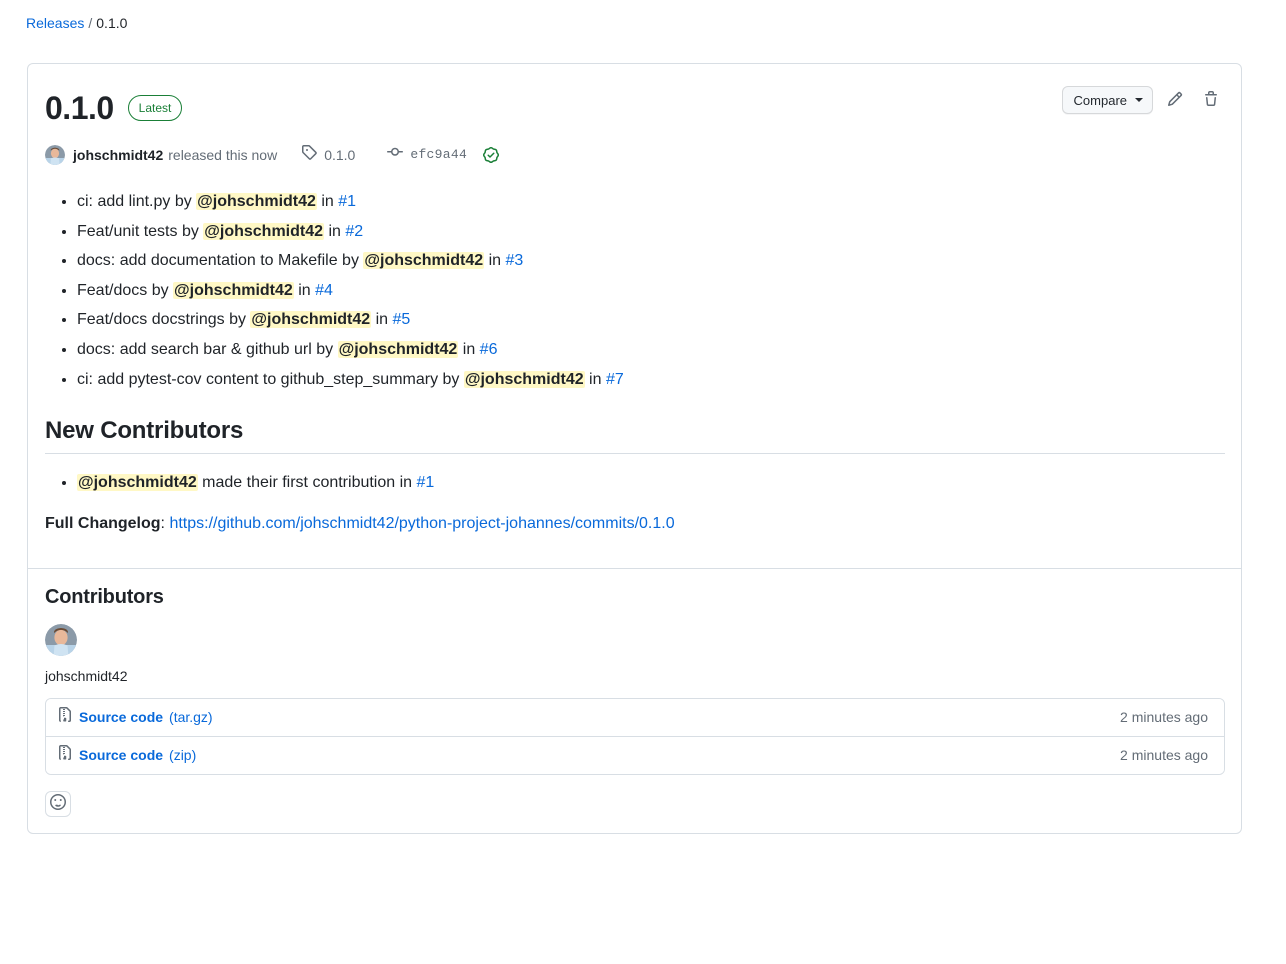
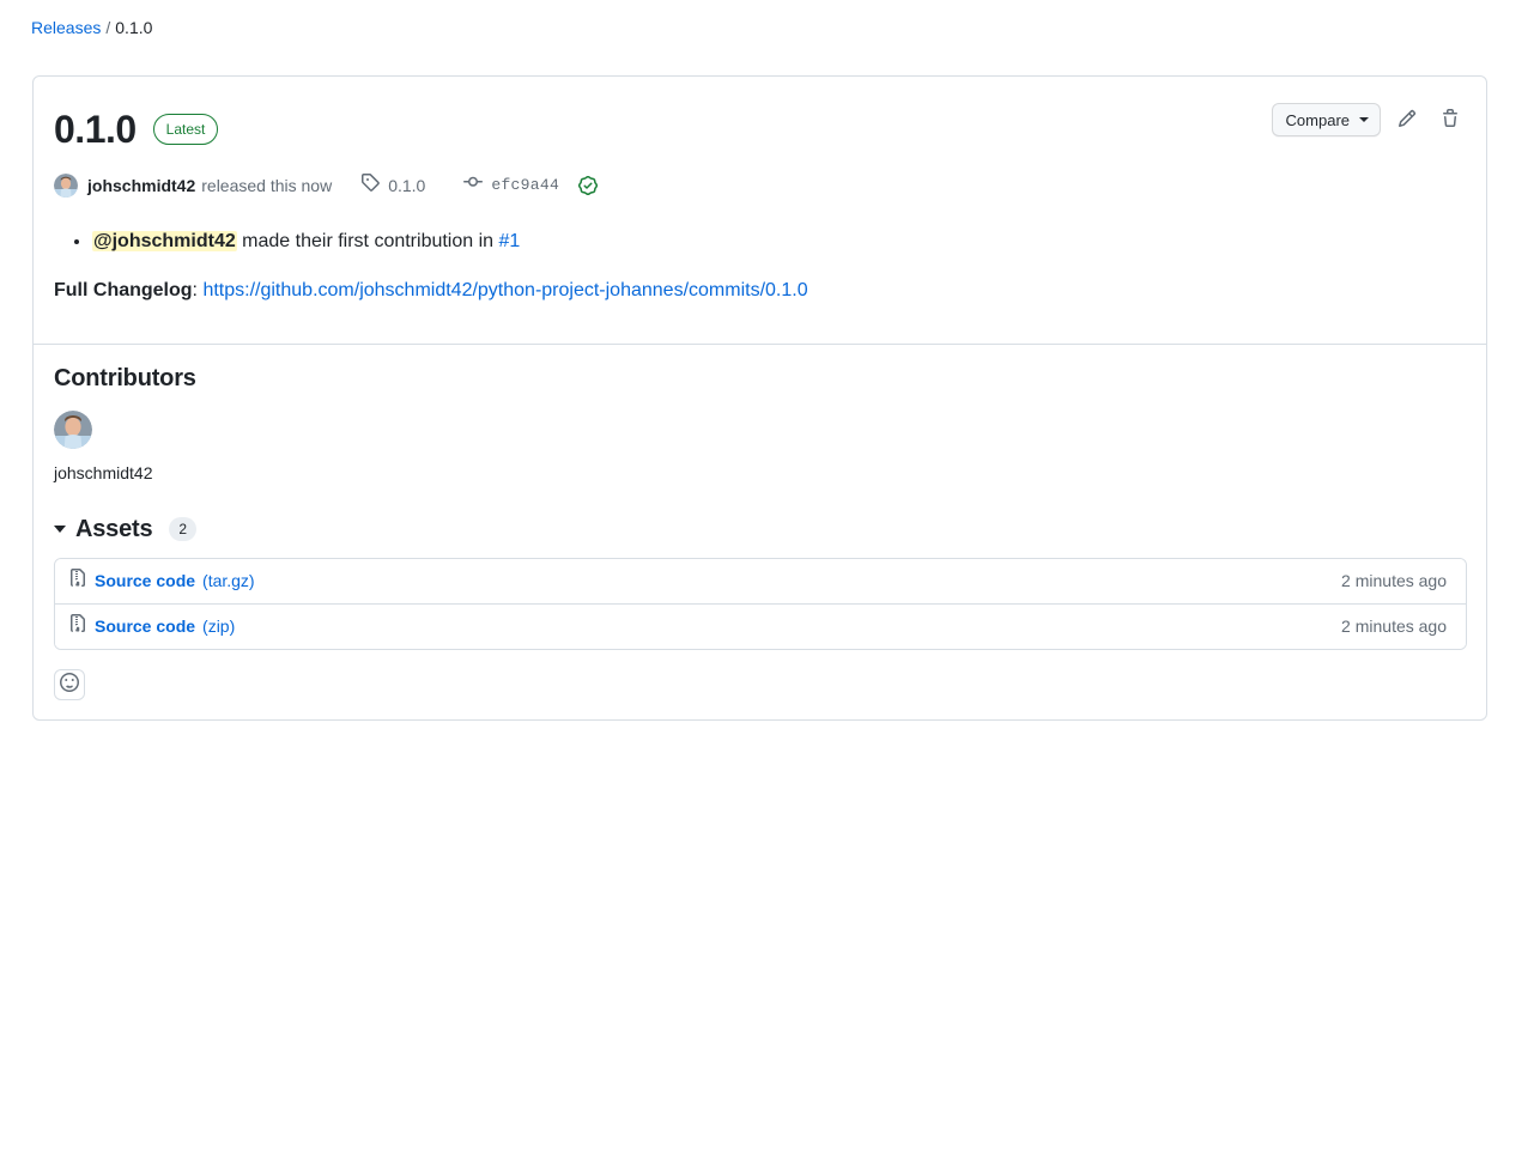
  Releases / 0.1.0
  0.1.0
  Latest
  Compare
  johschmidt42
  released this now
  0.1.0
  efc9a44
- ci: add lint.py by @johschmidt42 in #1
- Feat/unit tests by @johschmidt42 in #2
- docs: add documentation to Makefile by @johschmidt42 in #3
- Feat/docs by @johschmidt42 in #4
- Feat/docs docstrings by @johschmidt42 in #5
- docs: add search bar & github url by @johschmidt42 in #6
- ci: add pytest-cov content to github_step_summary by @johschmidt42 in #7
- New Contributors
  @johschmidt42 made their first contribution in #1
  Full Changelog: https://github.com/johschmidt42/python-project-johannes/commits/0.1.0
  Contributors
  johschmidt42
+ Assets
+ 2
  Source code
  (tar.gz)
  2 minutes ago
  Source code
  (zip)
  2 minutes ago
